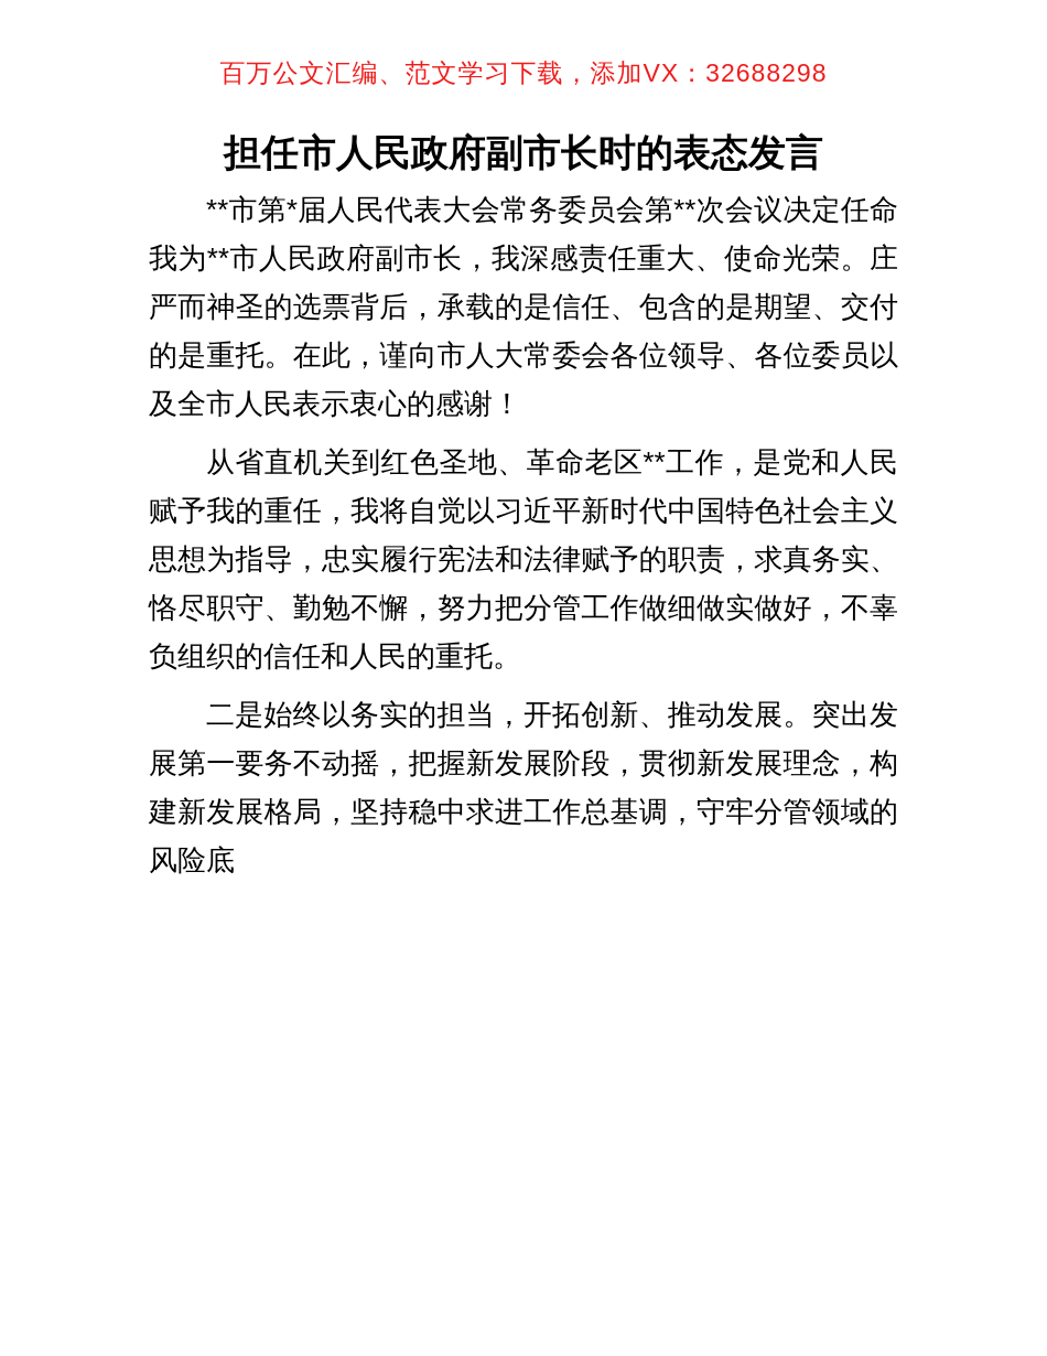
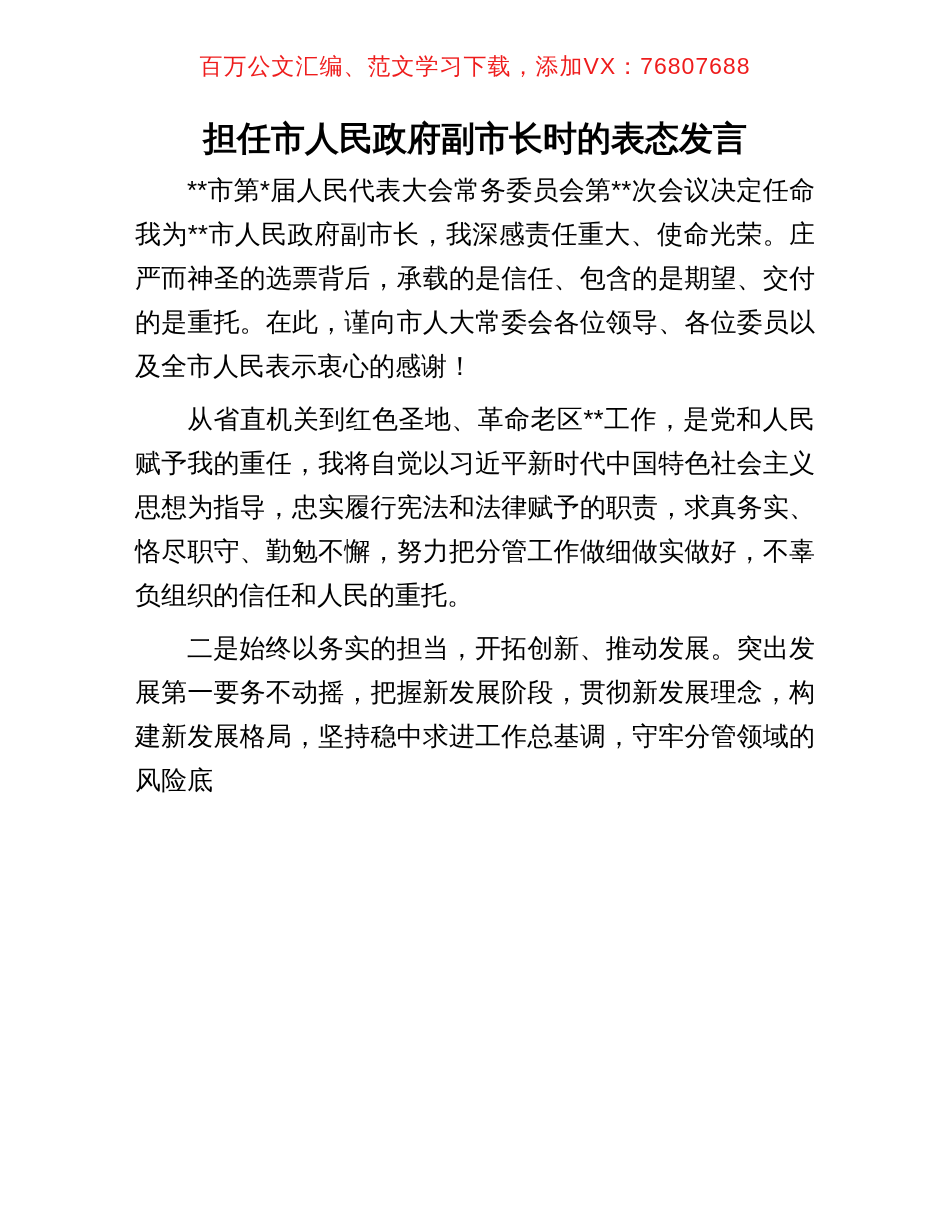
- 百万公文汇编、范文学习下载，添加VX：32688298
+ 百万公文汇编、范文学习下载，添加VX：76807688
  担任市人民政府副市长时的表态发言
  **市第*届人民代表大会常务委员会第**次会议决定任命我为**市人民政府副市长，我深感责任重大、使命光荣。庄严而神圣的选票背后，承载的是信任、包含的是期望、交付的是重托。在此，谨向市人大常委会各位领导、各位委员以及全市人民表示衷心的感谢！
  从省直机关到红色圣地、革命老区**工作，是党和人民赋予我的重任，我将自觉以习近平新时代中国特色社会主义思想为指导，忠实履行宪法和法律赋予的职责，求真务实、恪尽职守、勤勉不懈，努力把分管工作做细做实做好，不辜负组织的信任和人民的重托。
  二是始终以务实的担当，开拓创新、推动发展。突出发展第一要务不动摇，把握新发展阶段，贯彻新发展理念，构建新发展格局，坚持稳中求进工作总基调，守牢分管领域的风险底
